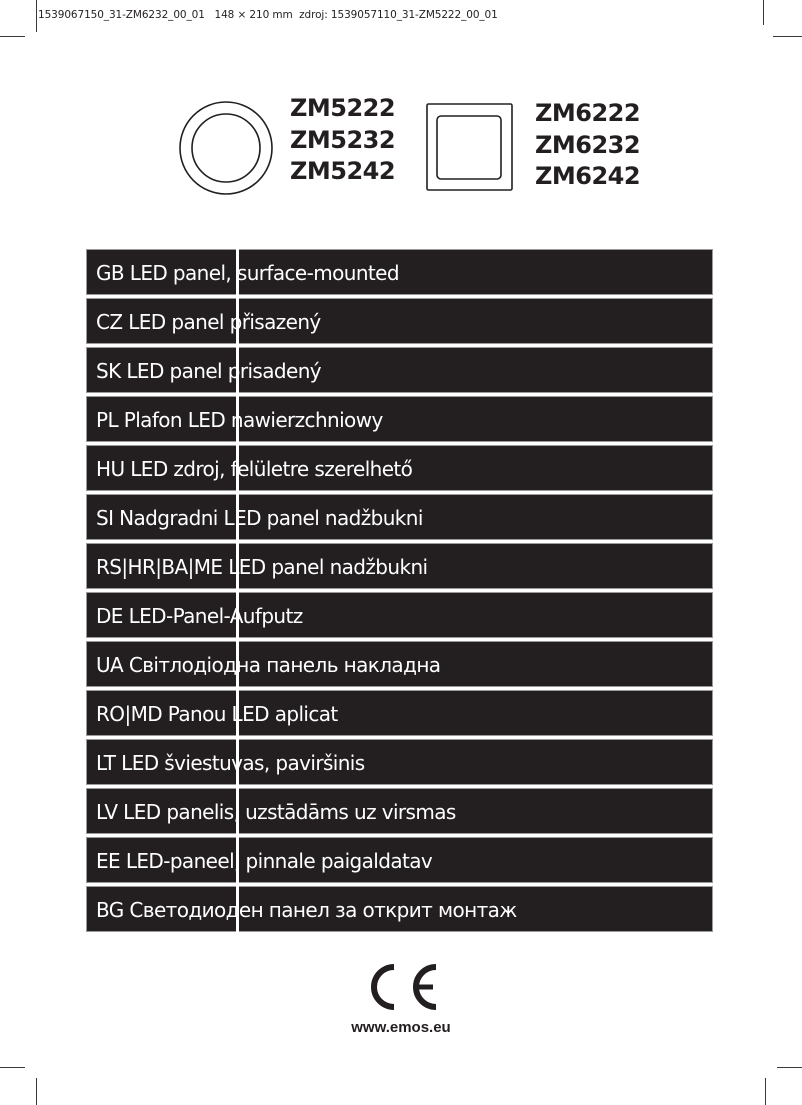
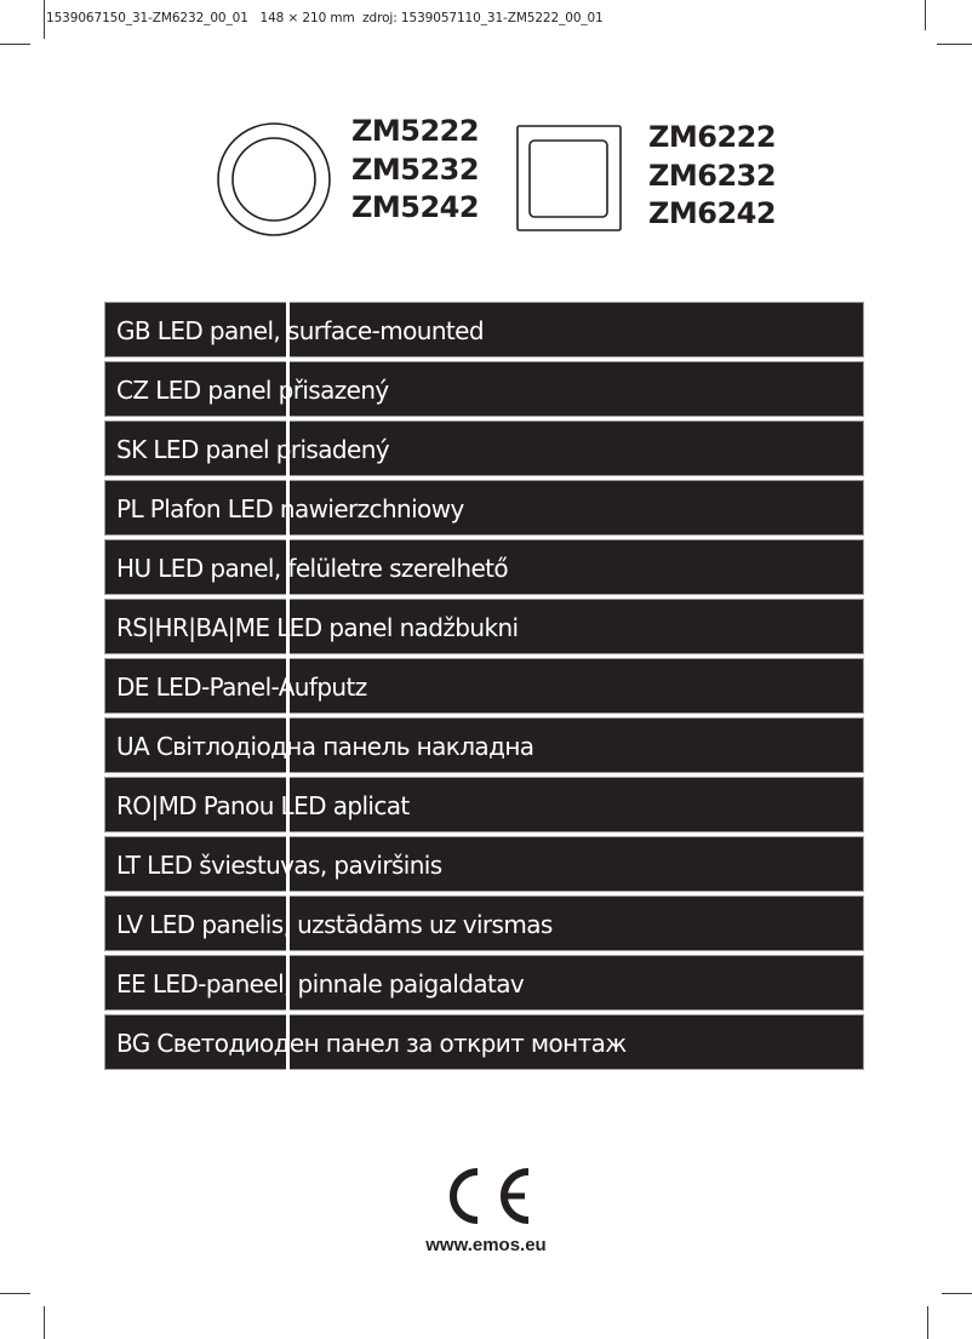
  1539067150_31-ZM6232_00_01 148 × 210 mm zdroj: 1539057110_31-ZM5222_00_01
  ZM5222
  ZM5232
  ZM5242
  ZM6222
  ZM6232
  ZM6242
  GB LED panel, surface-mounted
  CZ LED panelřisazený
  SK LED panel prisadený
  PL Plafon LEDawierzchniowy
- HU LED zdroj, felületre szerelhető
+ HU LED panel, felületre szerelhető
- SI Nadgradni LED panel nadžbukni
  RS|HR|BA|ME LED panel nadžbukni
  DE LED-Panel-ufputz
  UA Світлодіодна панель накладна
  RO|MD PanouED aplicat
  LT LED šviestuas, paviršinis
  LV LED panelis uzstādāms uz virsmas
  EE LED-paneel pinnale paigaldatav
  BG Светодиоден панел за открит монтаж
  www.emos.eu
